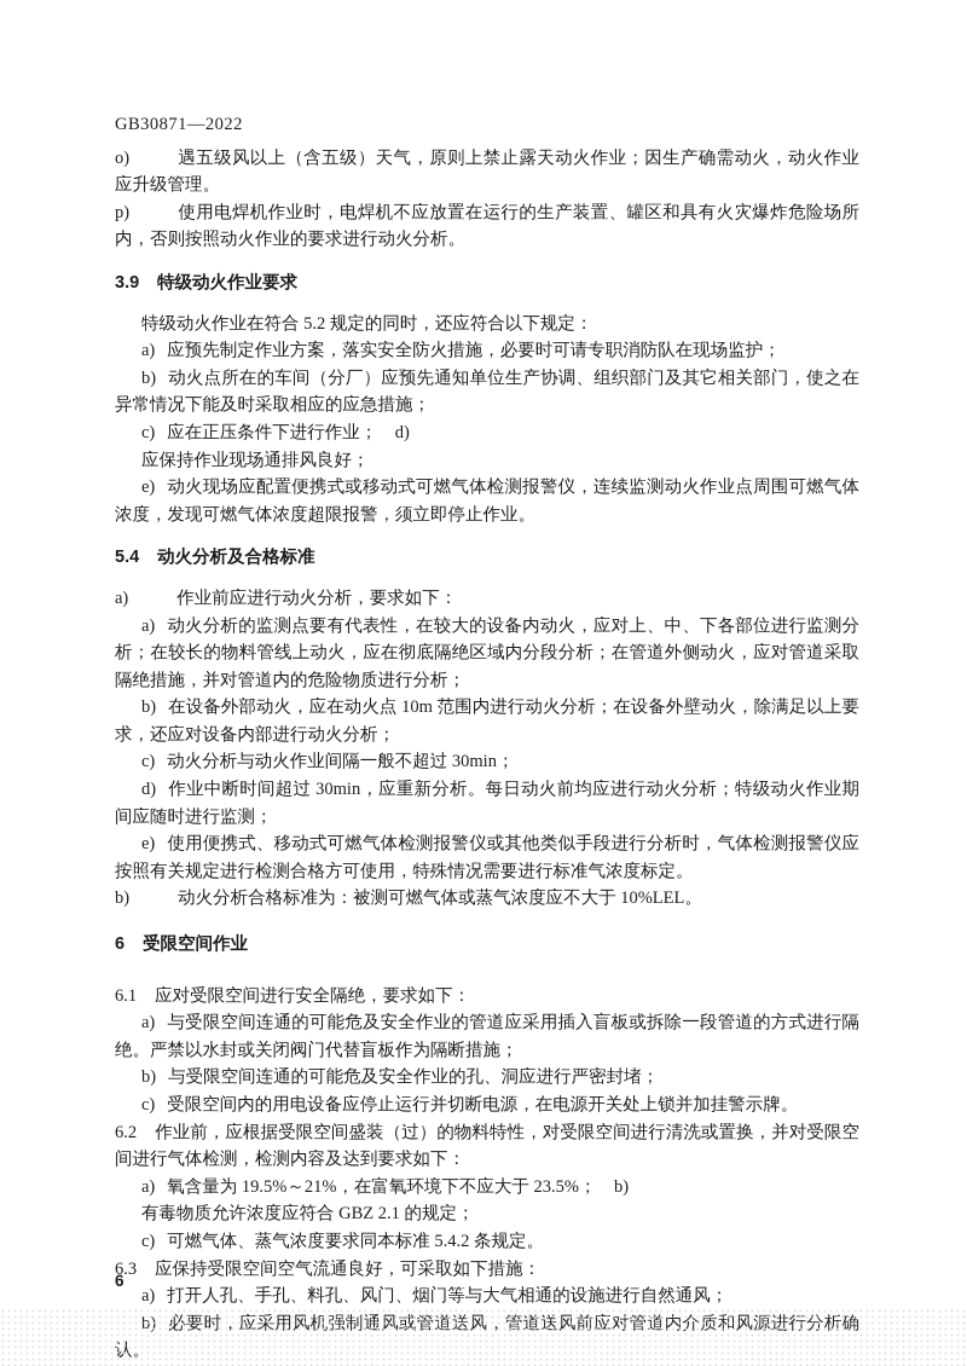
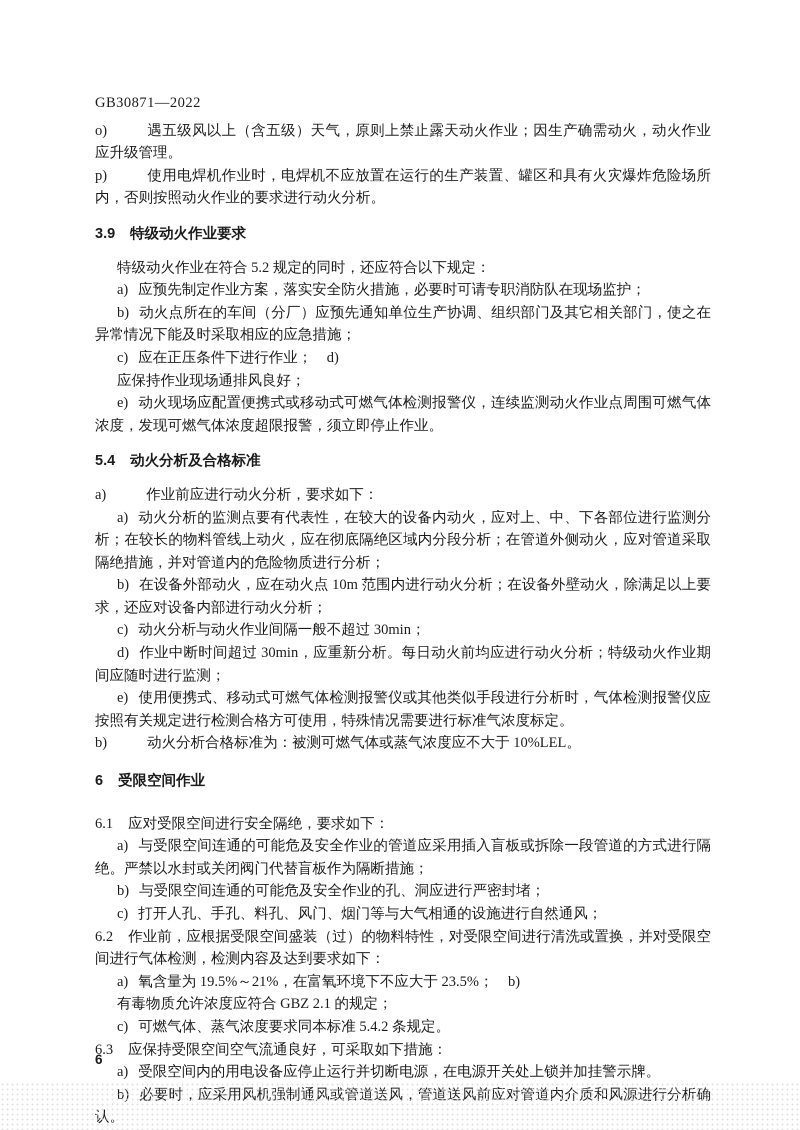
  GB30871—2022
  o) 遇五级风以上（含五级）天气，原则上禁止露天动火作业；因生产确需动火，动火作业应升级管理。
  p) 使用电焊机作业时，电焊机不应放置在运行的生产装置、罐区和具有火灾爆炸危险场所内，否则按照动火作业的要求进行动火分析。
  3.9 特级动火作业要求
  特级动火作业在符合 5.2 规定的同时，还应符合以下规定：
  a) 应预先制定作业方案，落实安全防火措施，必要时可请专职消防队在现场监护；
  b) 动火点所在的车间（分厂）应预先通知单位生产协调、组织部门及其它相关部门，使之在异常情况下能及时采取相应的应急措施；
  c) 应在正压条件下进行作业； d)
  应保持作业现场通排风良好；
  e) 动火现场应配置便携式或移动式可燃气体检测报警仪，连续监测动火作业点周围可燃气体浓度，发现可燃气体浓度超限报警，须立即停止作业。
  5.4 动火分析及合格标准
  a) 作业前应进行动火分析，要求如下：
  a) 动火分析的监测点要有代表性，在较大的设备内动火，应对上、中、下各部位进行监测分析；在较长的物料管线上动火，应在彻底隔绝区域内分段分析；在管道外侧动火，应对管道采取隔绝措施，并对管道内的危险物质进行分析；
  b) 在设备外部动火，应在动火点 10m 范围内进行动火分析；在设备外壁动火，除满足以上要求，还应对设备内部进行动火分析；
  c) 动火分析与动火作业间隔一般不超过 30min；
  d) 作业中断时间超过 30min，应重新分析。每日动火前均应进行动火分析；特级动火作业期间应随时进行监测；
  e) 使用便携式、移动式可燃气体检测报警仪或其他类似手段进行分析时，气体检测报警仪应按照有关规定进行检测合格方可使用，特殊情况需要进行标准气浓度标定。
  b) 动火分析合格标准为：被测可燃气体或蒸气浓度应不大于 10%LEL。
  6 受限空间作业
  6.1 应对受限空间进行安全隔绝，要求如下：
  a) 与受限空间连通的可能危及安全作业的管道应采用插入盲板或拆除一段管道的方式进行隔绝。严禁以水封或关闭阀门代替盲板作为隔断措施；
  b) 与受限空间连通的可能危及安全作业的孔、洞应进行严密封堵；
- c) 受限空间内的用电设备应停止运行并切断电源，在电源开关处上锁并加挂警示牌。
+ c) 打开人孔、手孔、料孔、风门、烟门等与大气相通的设施进行自然通风；
  6.2 作业前，应根据受限空间盛装（过）的物料特性，对受限空间进行清洗或置换，并对受限空间进行气体检测，检测内容及达到要求如下：
  a) 氧含量为 19.5%～21%，在富氧环境下不应大于 23.5%； b)
  有毒物质允许浓度应符合 GBZ 2.1 的规定；
  c) 可燃气体、蒸气浓度要求同本标准 5.4.2 条规定。
  6.3 应保持受限空间空气流通良好，可采取如下措施：
- a) 打开人孔、手孔、料孔、风门、烟门等与大气相通的设施进行自然通风；
+ a) 受限空间内的用电设备应停止运行并切断电源，在电源开关处上锁并加挂警示牌。
  b) 必要时，应采用风机强制通风或管道送风，管道送风前应对管道内介质和风源进行分析确认。
  6
